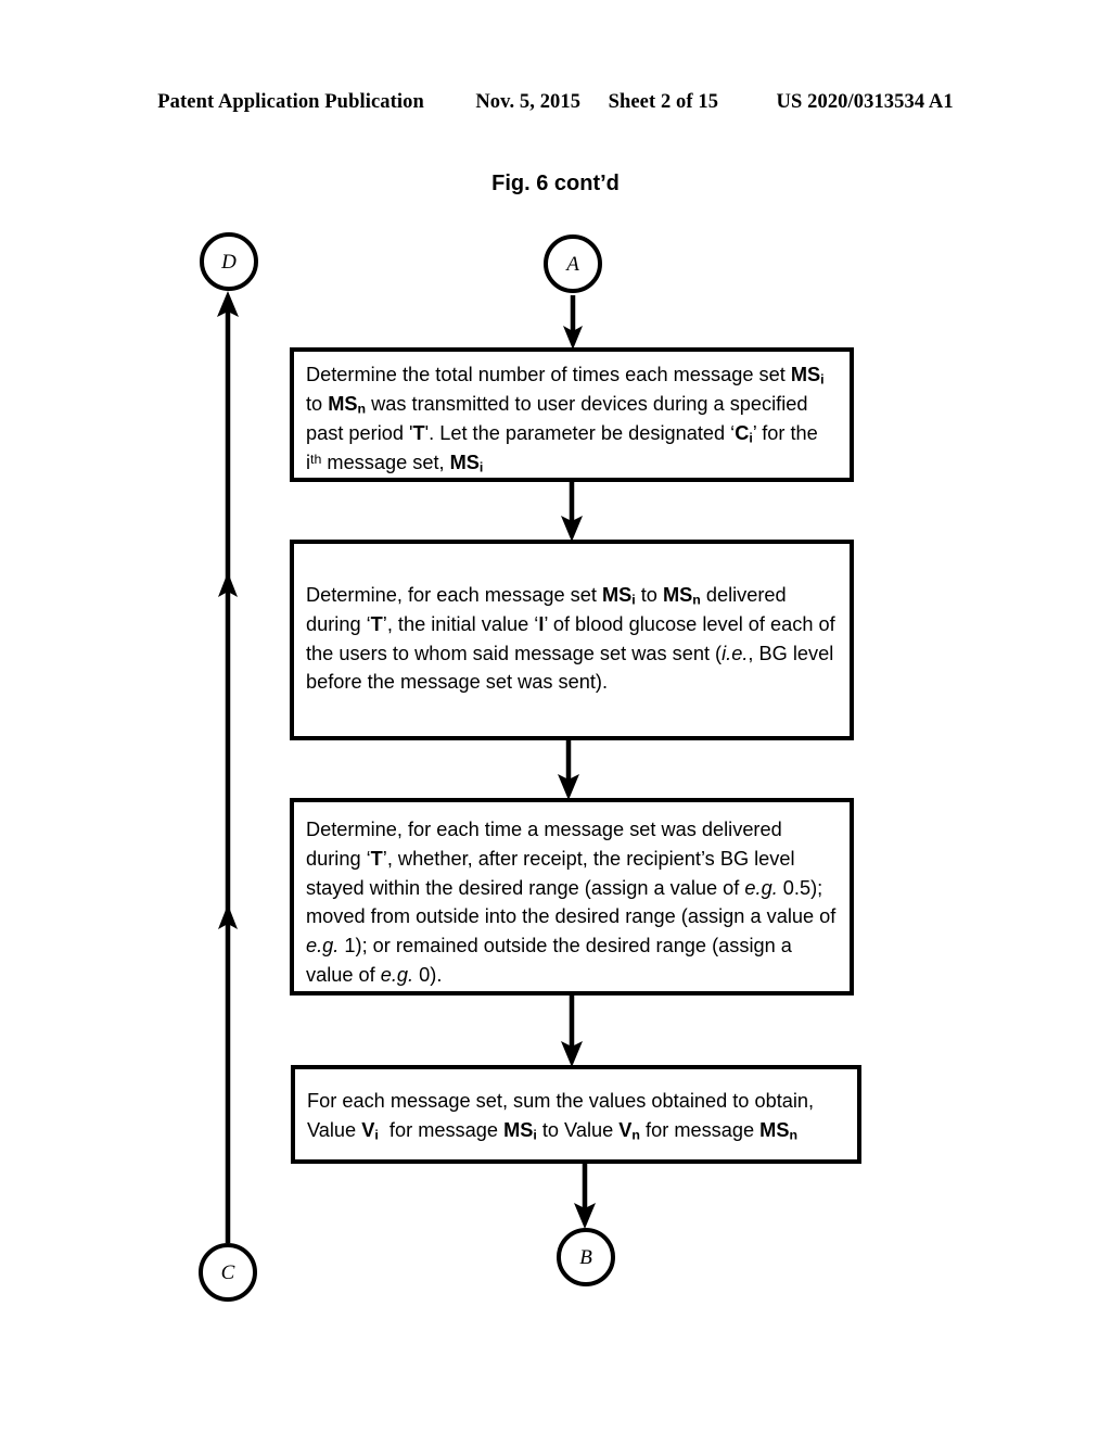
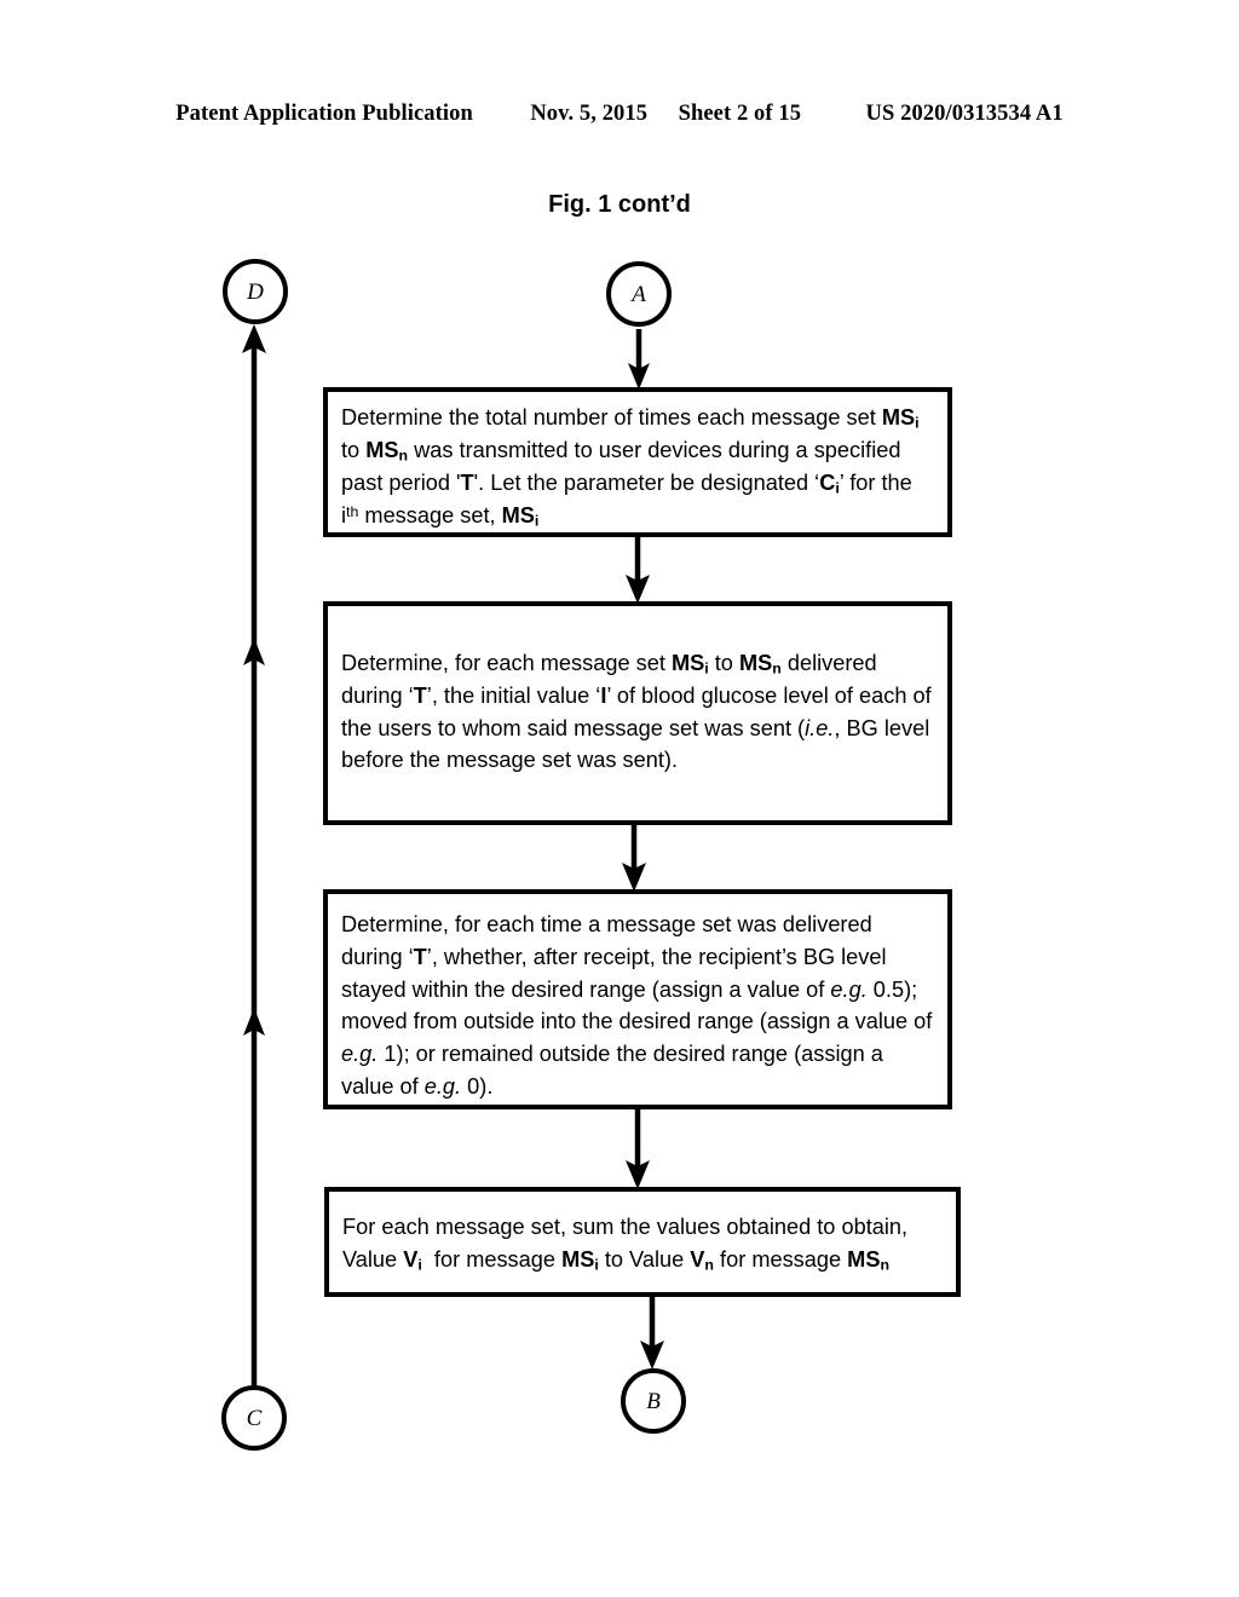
  Patent Application Publication Nov. 5, 2015 Sheet 2 of 15 US 2020/0313534 A1
- Fig. 6 cont’d
+ Fig. 1 cont’d
  D
  A
  C
  B
  Determine the total number of times each message set MSi to MSn was transmitted to user devices during a specified past period 'T'. Let the parameter be designated ‘Ci’ for the ith message set, MSi
  Determine, for each message set MSi to MSn delivered during ‘T’, the initial value ‘I’ of blood glucose level of each of the users to whom said message set was sent (i.e., BG level before the message set was sent).
  Determine, for each time a message set was delivered during ‘T’, whether, after receipt, the recipient’s BG level stayed within the desired range (assign a value of e.g. 0.5); moved from outside into the desired range (assign a value of e.g. 1); or remained outside the desired range (assign a value of e.g. 0).
  For each message set, sum the values obtained to obtain, Value Vi for message MSi to Value Vn for message MSn
